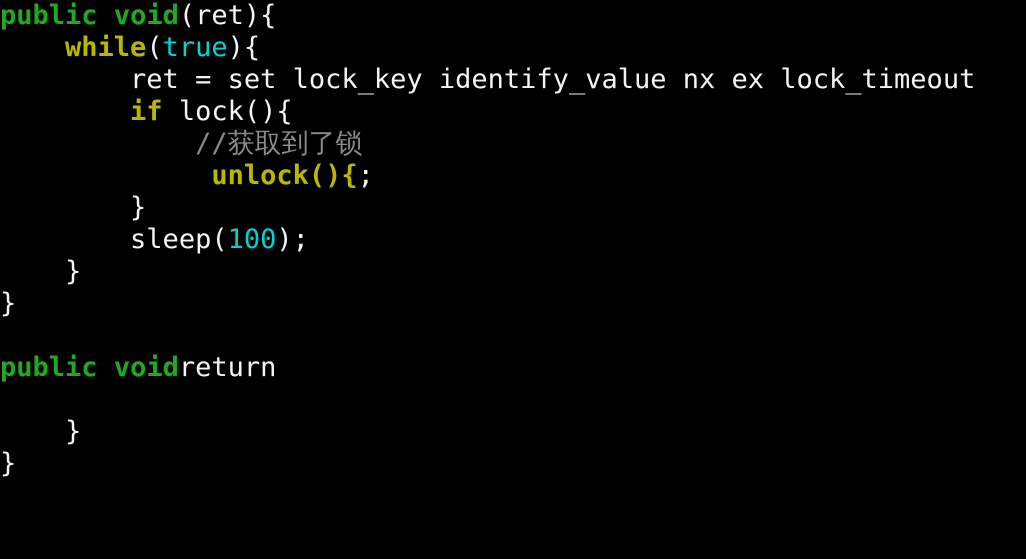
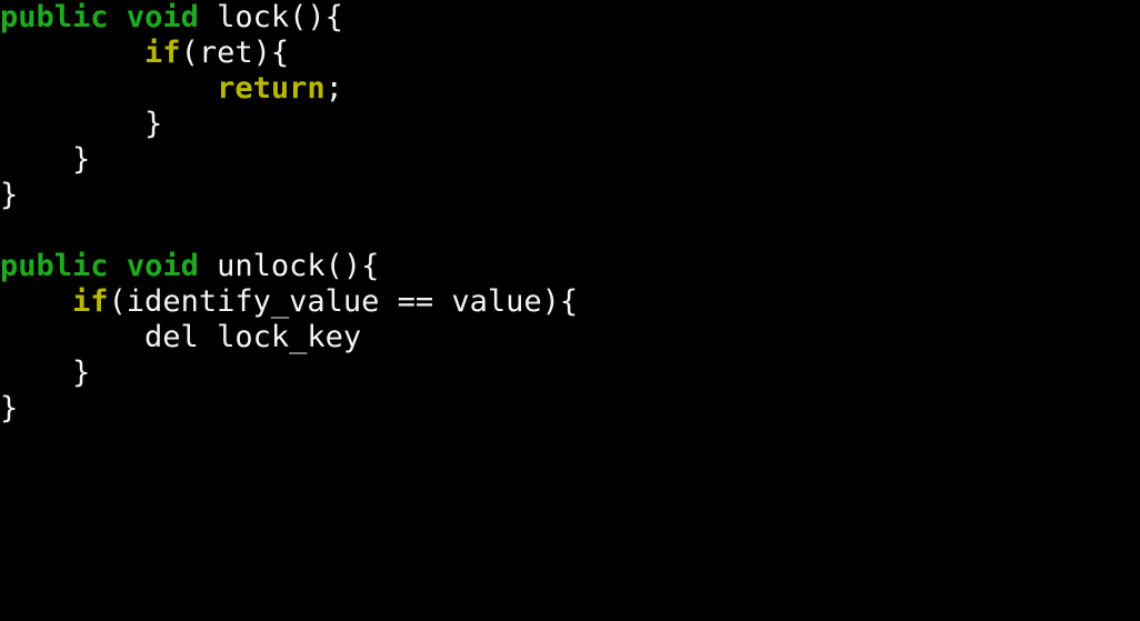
- public void(ret){
+ public void lock(){
- while(true){
- ret = set lock_key identify_value nx ex lock_timeout
- if lock(){
+ if(ret){
- //获取到了锁
- unlock(){;
+ return;
  }
- sleep(100);
  }
  }
- public voidreturn
+ public void unlock(){
+ if(identify_value == value){
+ del lock_key
  }
  }
